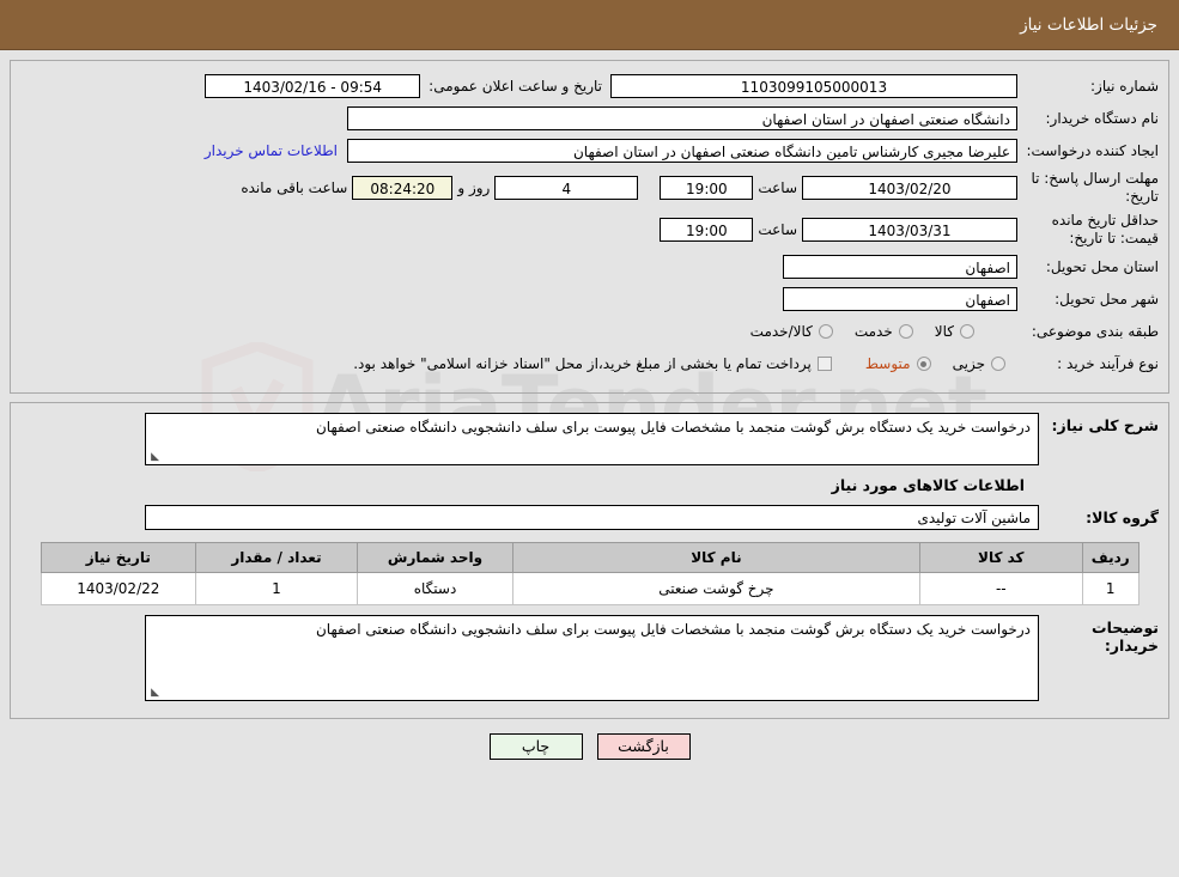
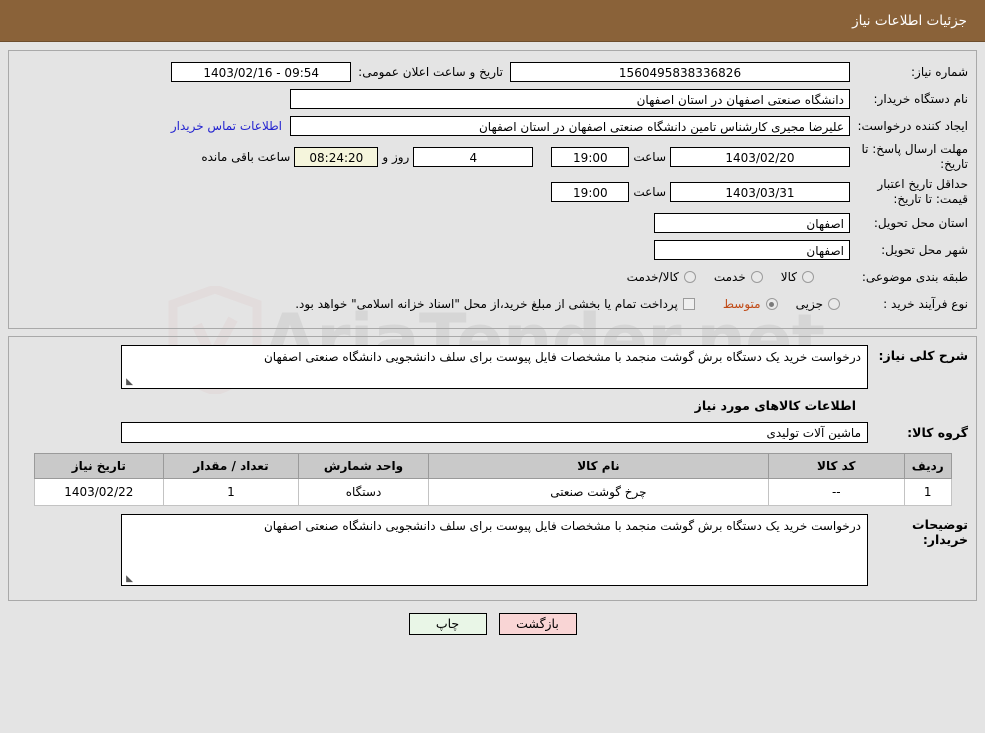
  جزئیات اطلاعات نیاز
  AriaTender.net
  شماره نیاز:
- 1103099105000013
+ 1560495838336826
  تاریخ و ساعت اعلان عمومی:
  1403/02/16 - 09:54
  نام دستگاه خریدار:
  دانشگاه صنعتی اصفهان در استان اصفهان
  ایجاد کننده درخواست:
  علیرضا مجیری کارشناس تامین دانشگاه صنعتی اصفهان در استان اصفهان
  اطلاعات تماس خریدار
  مهلت ارسال پاسخ: تا تاریخ:
  1403/02/20
  ساعت
  19:00
  4
  روز و
  08:24:20
  ساعت باقی مانده
- حداقل تاریخ مانده قیمت: تا تاریخ:
+ حداقل تاریخ اعتبار قیمت: تا تاریخ:
  1403/03/31
  ساعت
  19:00
  استان محل تحویل:
  اصفهان
  شهر محل تحویل:
  اصفهان
  طبقه بندی موضوعی:
  کالا
  خدمت
  کالا/خدمت
  نوع فرآیند خرید :
  جزیی
  متوسط
  پرداخت تمام یا بخشی از مبلغ خرید،از محل "اسناد خزانه اسلامی" خواهد بود.
  شرح کلی نیاز:
  درخواست خرید یک دستگاه برش گوشت منجمد با مشخصات فایل پیوست برای سلف دانشجویی دانشگاه صنعتی اصفهان
  ◣
  اطلاعات کالاهای مورد نیاز
  گروه کالا:
  ماشین آلات تولیدی
  ردیف	کد کالا	نام کالا	واحد شمارش	تعداد / مقدار	تاریخ نیاز
  1	--	چرخ گوشت صنعتی	دستگاه	1	1403/02/22
  توضیحات خریدار:
  درخواست خرید یک دستگاه برش گوشت منجمد با مشخصات فایل پیوست برای سلف دانشجویی دانشگاه صنعتی اصفهان
  ◣
  بازگشت
  چاپ
